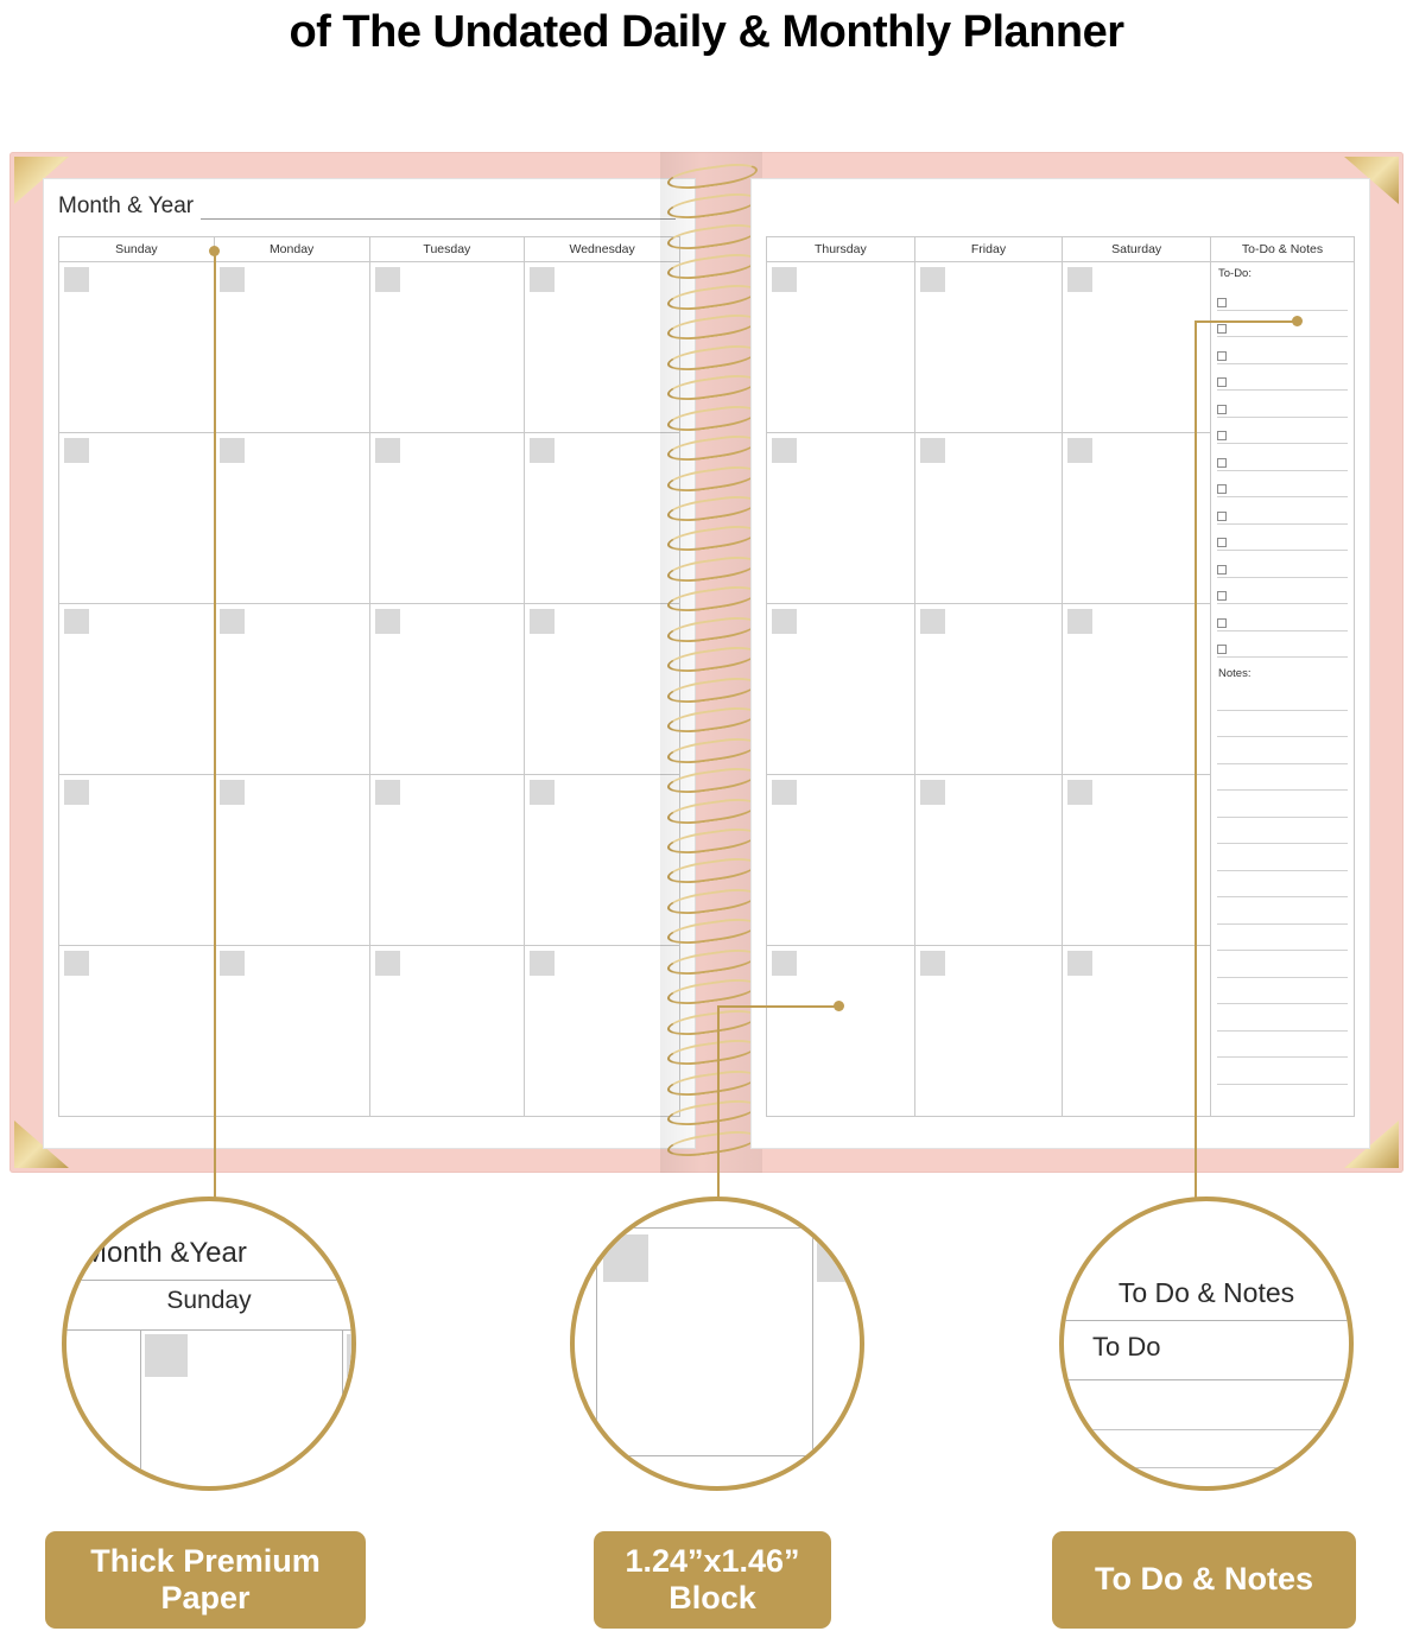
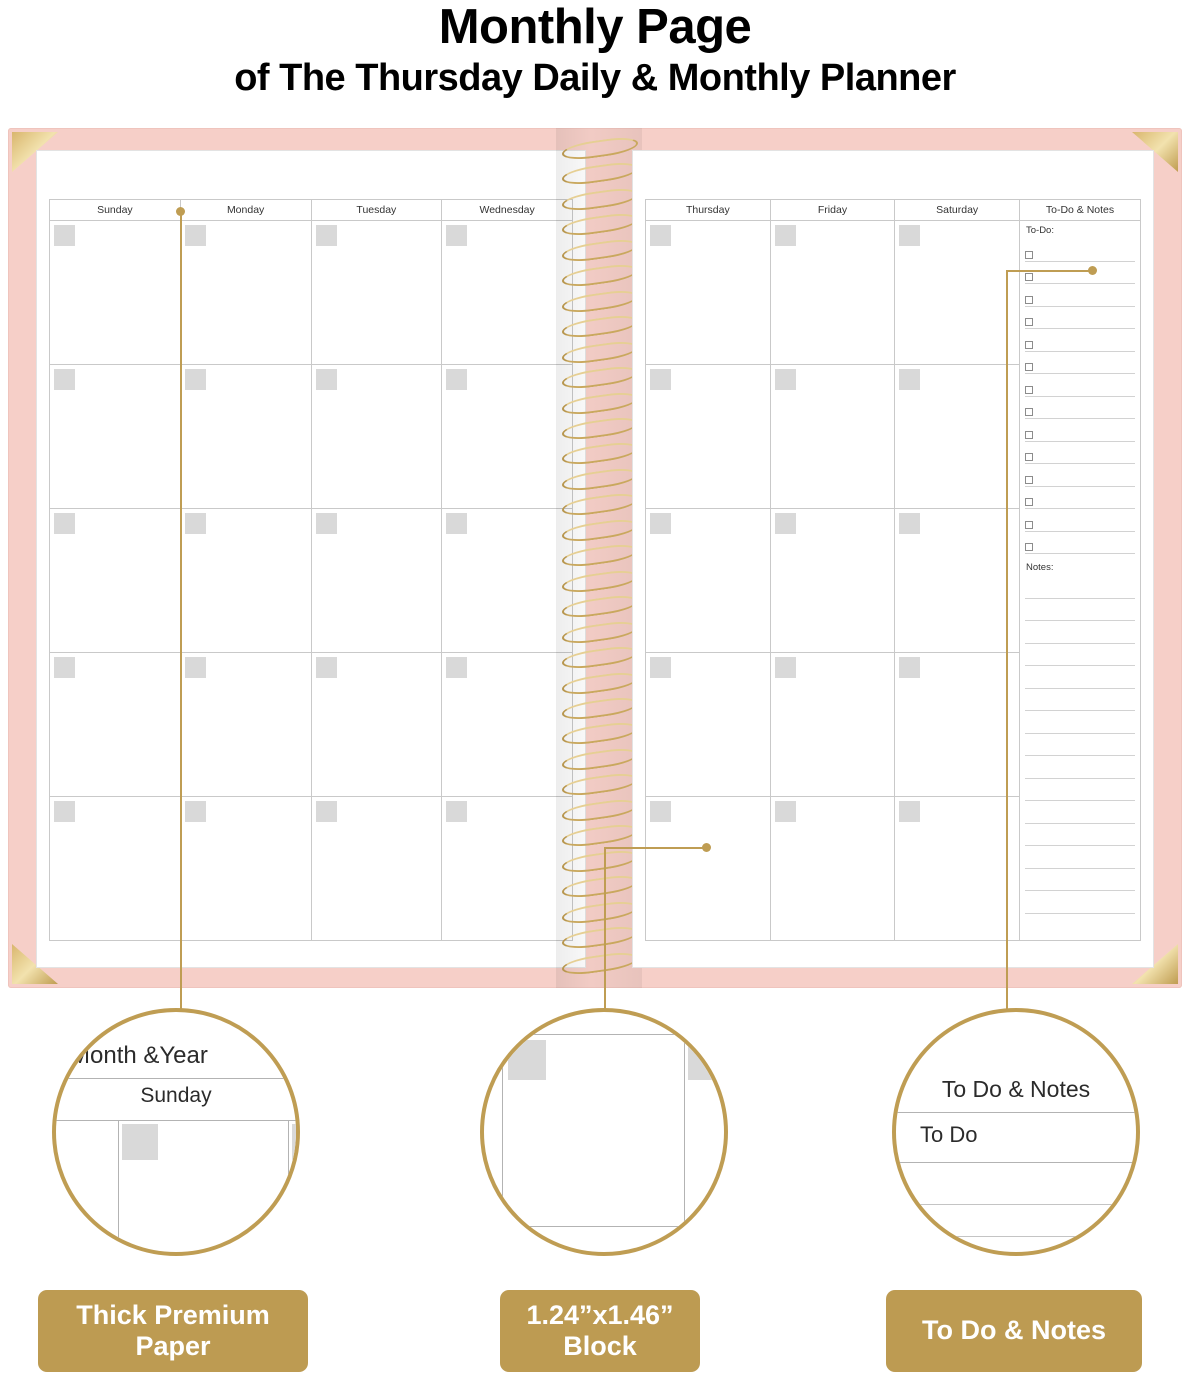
+ Monthly Page
- of The Undated Daily & Monthly Planner
+ of The Thursday Daily & Monthly Planner
- Month & Year
  Sunday	Monday	Tuesday	Wednesday
  Thursday	Friday	Saturday	To-Do & Notes
  			To-Do:Notes:
  Month &Year
  Sunday
  To Do & Notes
  To Do
  Thick Premium Paper
  1.24”x1.46” Block
  To Do & Notes
